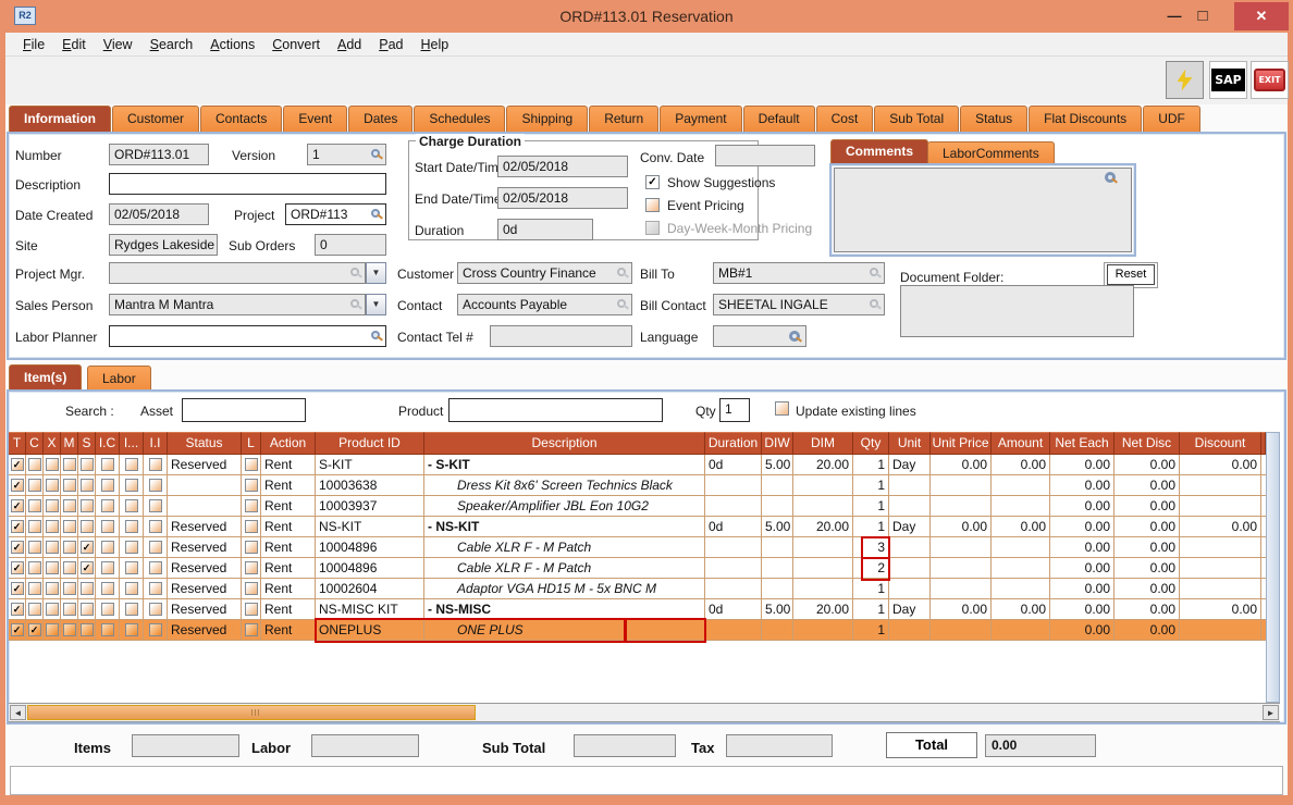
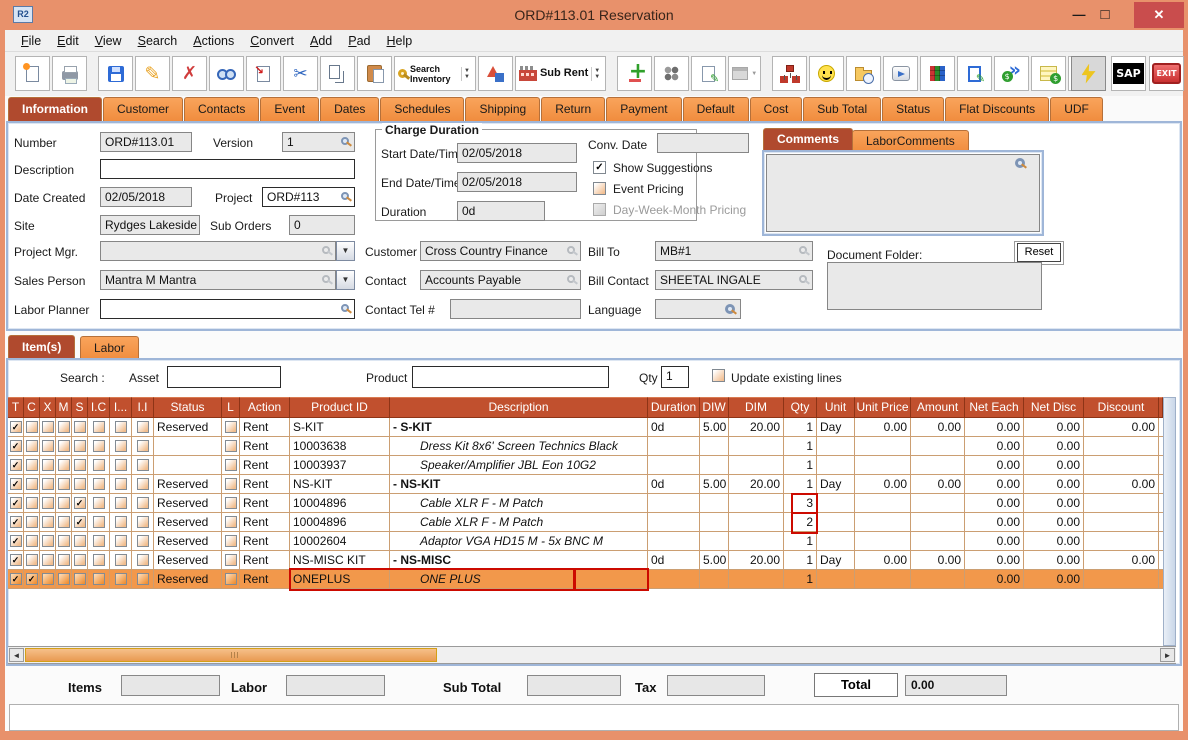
  R2
  ORD#113.01 Reservation
  —
  □
  ✕
  File
  Edit
  View
  Search
  Actions
  Convert
  Add
  Pad
  Help
+ Search Inventory
+ Sub Rent
  SAP
  EXIT
  Information
  Customer
  Contacts
  Event
  Dates
  Schedules
  Shipping
  Return
  Payment
  Default
  Cost
  Sub Total
  Status
  Flat Discounts
  UDF
  Number
  ORD#113.01
  Version
  1
  Description
  Date Created
  02/05/2018
  Project
  ORD#113
  Site
  Rydges Lakeside
  Sub Orders
  0
  Project Mgr.
  Sales Person
  Mantra M Mantra
  Labor Planner
  Charge Duration
  Start Date/Tim
  02/05/2018
  End Date/Tim
  02/05/2018
  Duration
  0d
  Conv. Date
  ✓
  Show Suggestions
  Event Pricing
  Day-Week-Month Pricing
  Customer
  Cross Country Finance
  Bill To
  MB#1
  Contact
  Accounts Payable
  Bill Contact
  SHEETAL INGALE
  Contact Tel #
  Language
  Comments
  LaborComments
  Document Folder:
  Reset
  Item(s)
  Labor
  Search :
  Asset
  Product
  Qty
  1
  Update existing lines
  T
  C
  X
  M
  S
  I.C
  I...
  I.I
  Status
  L
  Action
  Product ID
  Description
  Duration
  DIW
  DIM
  Qty
  Unit
  Unit Price
  Amount
  Net Each
  Net Disc
  Discount
  ✓
  Reserved
  Rent
  S-KIT
  - S-KIT
  0d
  5.00
  20.00
  1
  Day
  0.00
  0.00
  0.00
  0.00
  0.00
  ✓
  Rent
  10003638
  Dress Kit 8x6' Screen Technics Black
  1
  0.00
  0.00
  ✓
  Rent
  10003937
  Speaker/Amplifier JBL Eon 10G2
  1
  0.00
  0.00
  ✓
  Reserved
  Rent
  NS-KIT
  - NS-KIT
  0d
  5.00
  20.00
  1
  Day
  0.00
  0.00
  0.00
  0.00
  0.00
  ✓
  ✓
  Reserved
  Rent
  10004896
  Cable XLR F - M Patch
  3
  0.00
  0.00
  ✓
  ✓
  Reserved
  Rent
  10004896
  Cable XLR F - M Patch
  2
  0.00
  0.00
  ✓
  Reserved
  Rent
  10002604
  Adaptor VGA HD15 M - 5x BNC M
  1
  0.00
  0.00
  ✓
  Reserved
  Rent
  NS-MISC KIT
  - NS-MISC
  0d
  5.00
  20.00
  1
  Day
  0.00
  0.00
  0.00
  0.00
  0.00
  ✓
  ✓
  Reserved
  Rent
  ONEPLUS
  ONE PLUS
  1
  0.00
  0.00
  ◄
  ►
  Items
  Labor
  Sub Total
  Tax
  Total
  0.00
